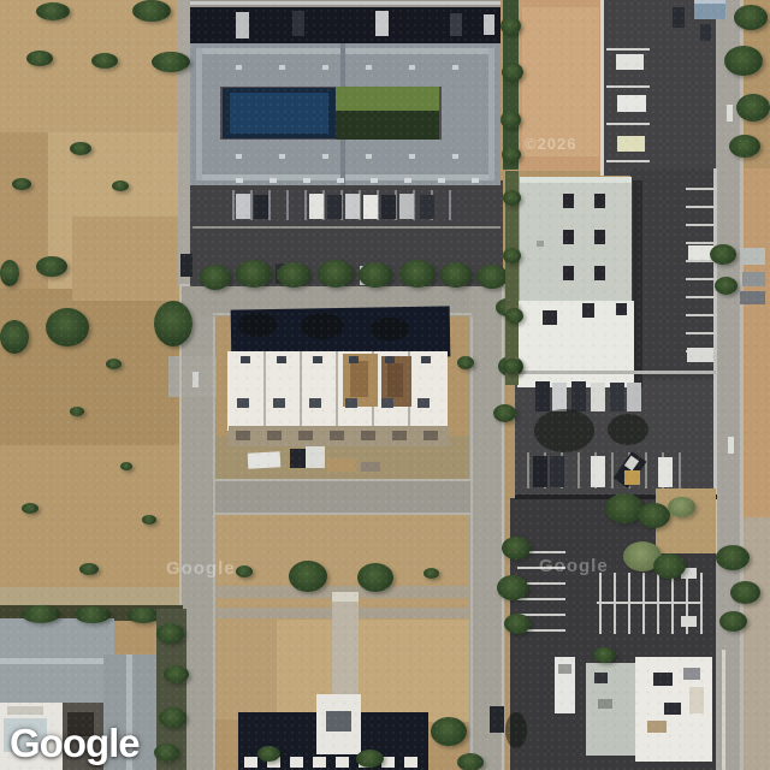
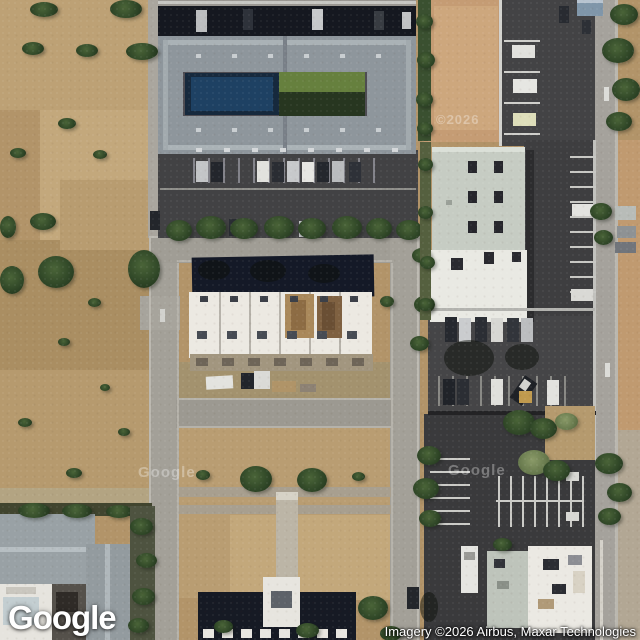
  ©2026
  Google
  Google
  Google
+ Imagery ©2026 Airbus, Maxar Technologies
